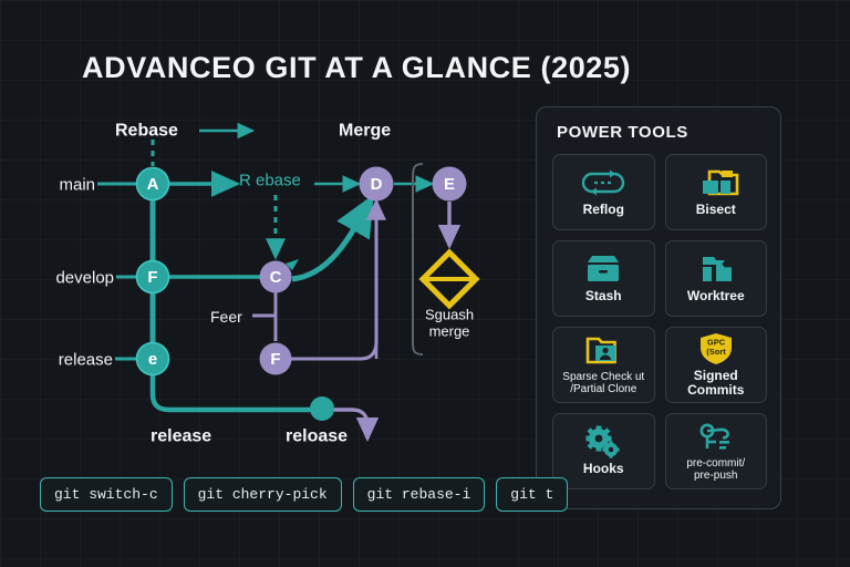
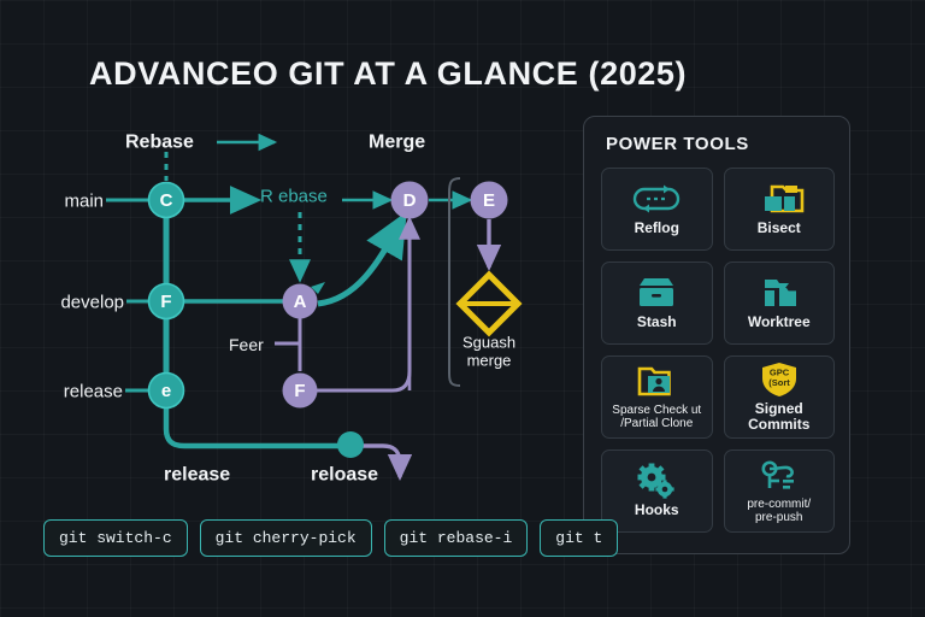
  ADVANCEO GIT AT A GLANCE (2025)
- A
+ C
  F
  e
- C
+ A
  D
  E
  F
  Sguash
  merge
  main
  develop
  release
  Rebase
  R ebase
  Merge
  Feer
  release
  reloase
  POWER TOOLS
  Reflog
  Bisect
  Stash
  Worktree
  Sparse Check ut
  /Partial Clone
  GPC
  (Sort
  Signed
  Commits
  Hooks
  pre-commit/
  pre-push
  git switch-c
  git cherry-pick
  git rebase-i
  git t
